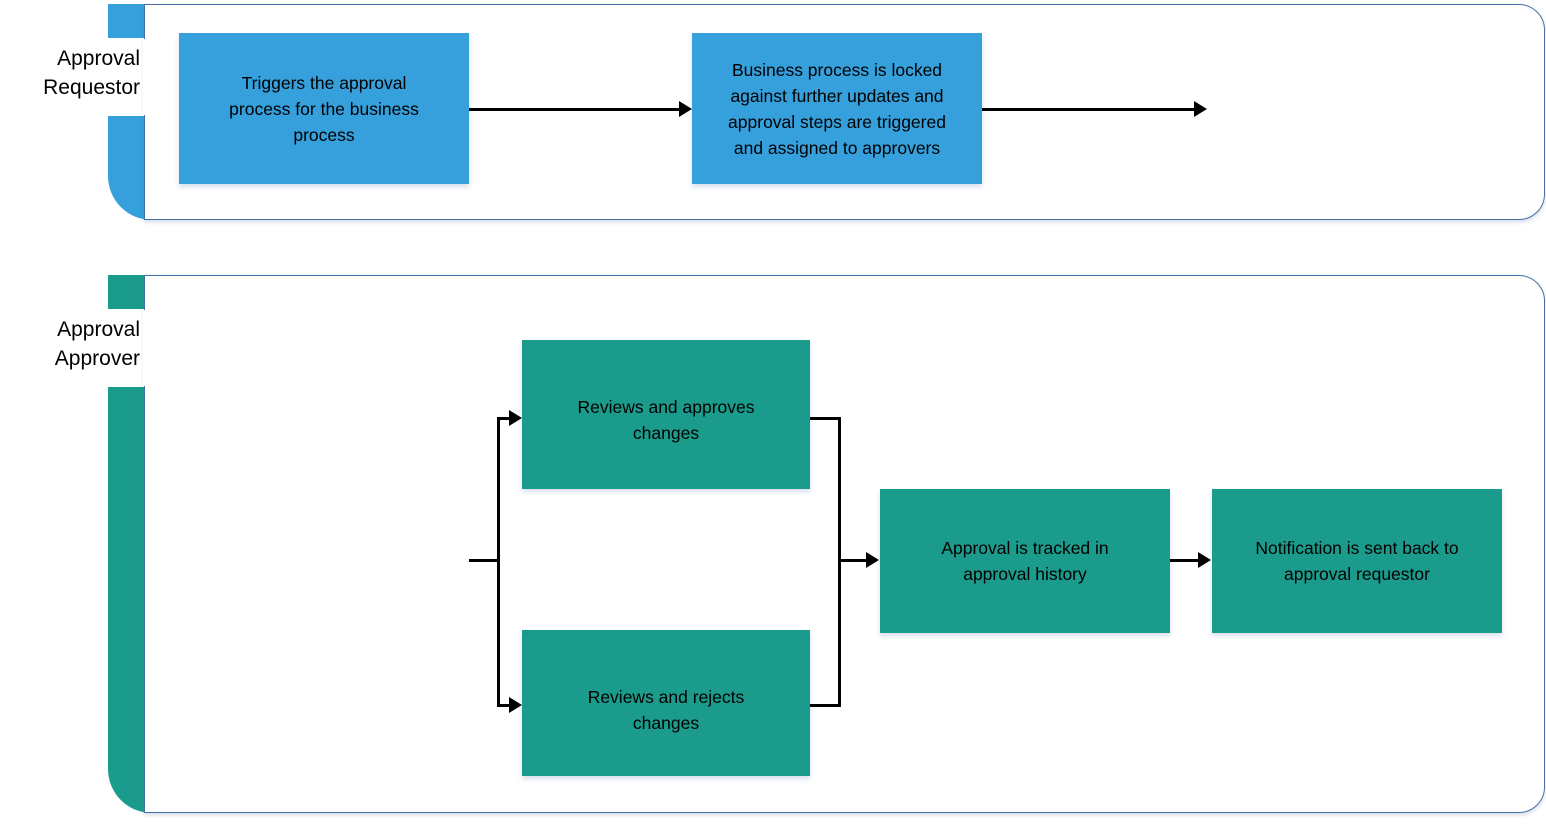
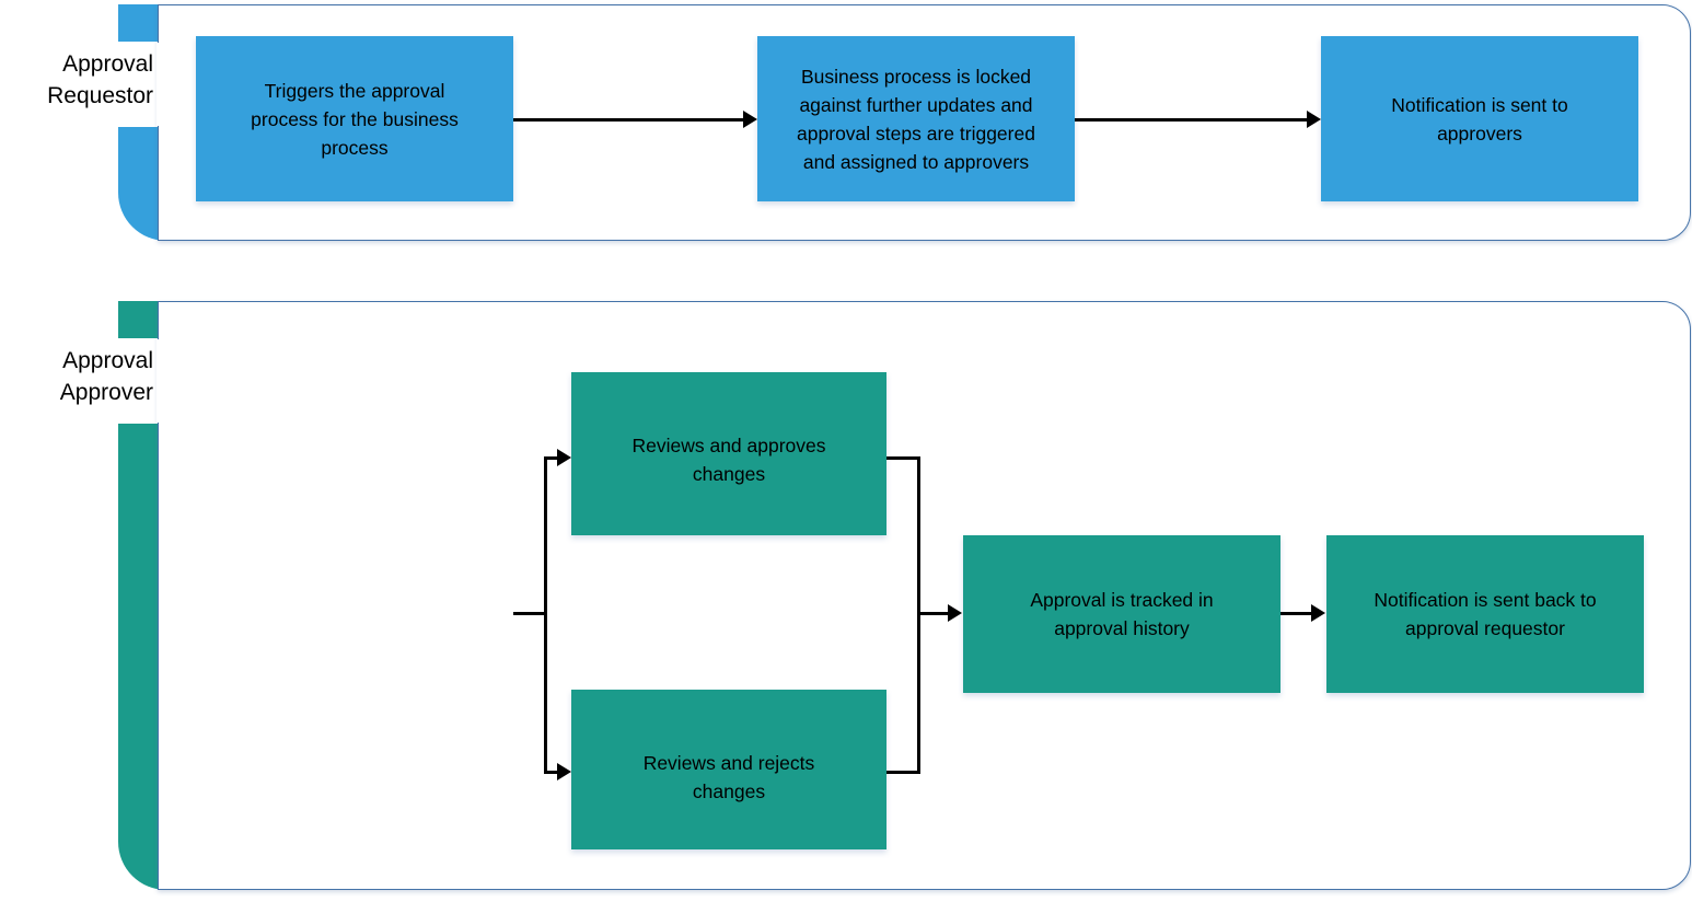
  Approval
  Requestor
  Triggers the approval
  process for the business
  process
  Business process is locked
  against further updates and
  approval steps are triggered
  and assigned to approvers
+ Notification is sent to
+ approvers
  Approval
  Approver
  Reviews and approves
  changes
  Reviews and rejects
  changes
  Approval is tracked in
  approval history
  Notification is sent back to
  approval requestor
